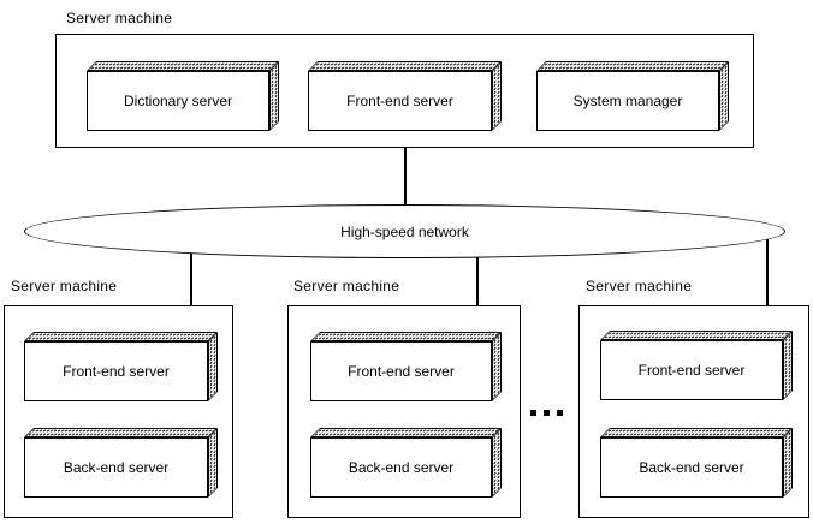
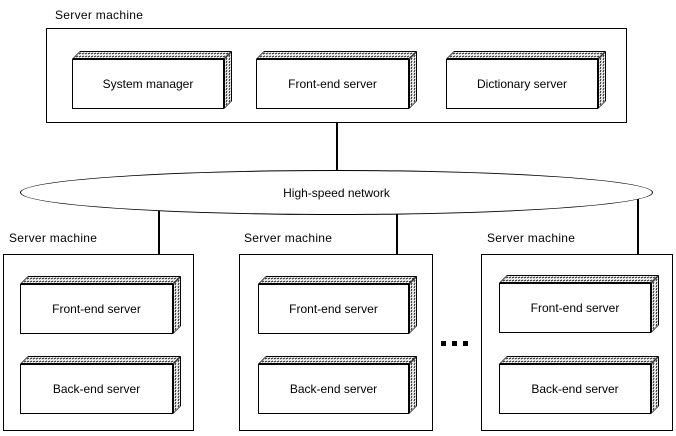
  Server machine
- Dictionary server
+ System manager
  Front-end server
- System manager
+ Dictionary server
  High-speed network
  Server machine
  Front-end server
  Back-end server
  Server machine
  Front-end server
  Back-end server
  Server machine
  Front-end server
  Back-end server
